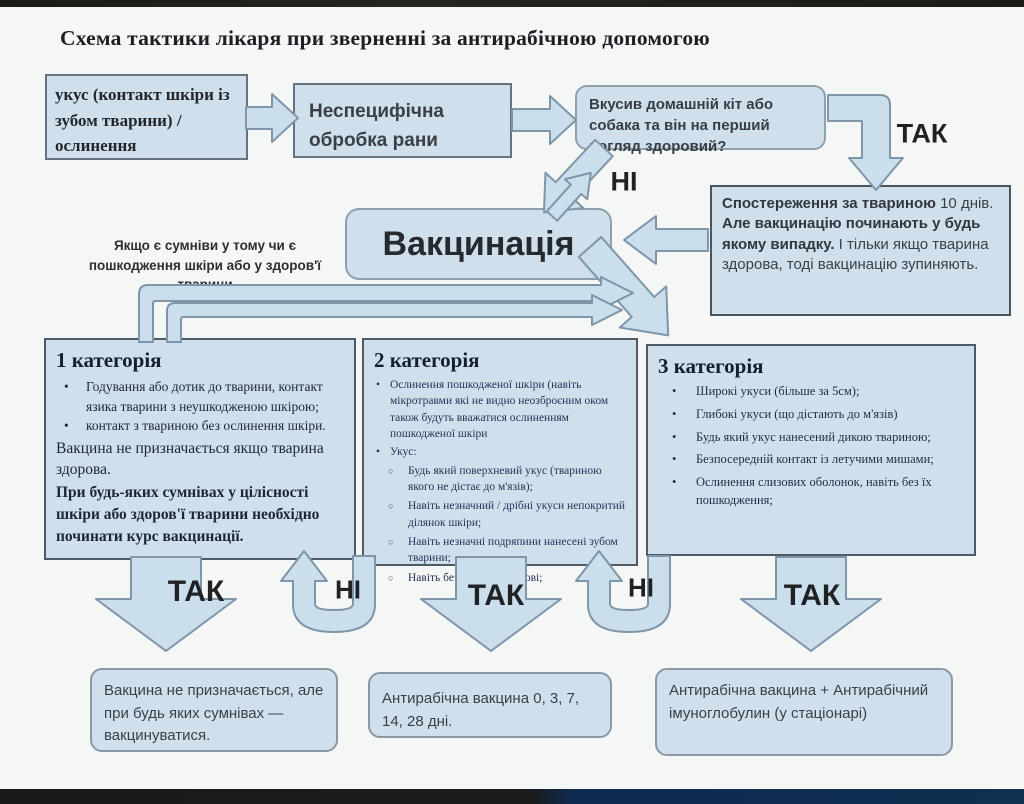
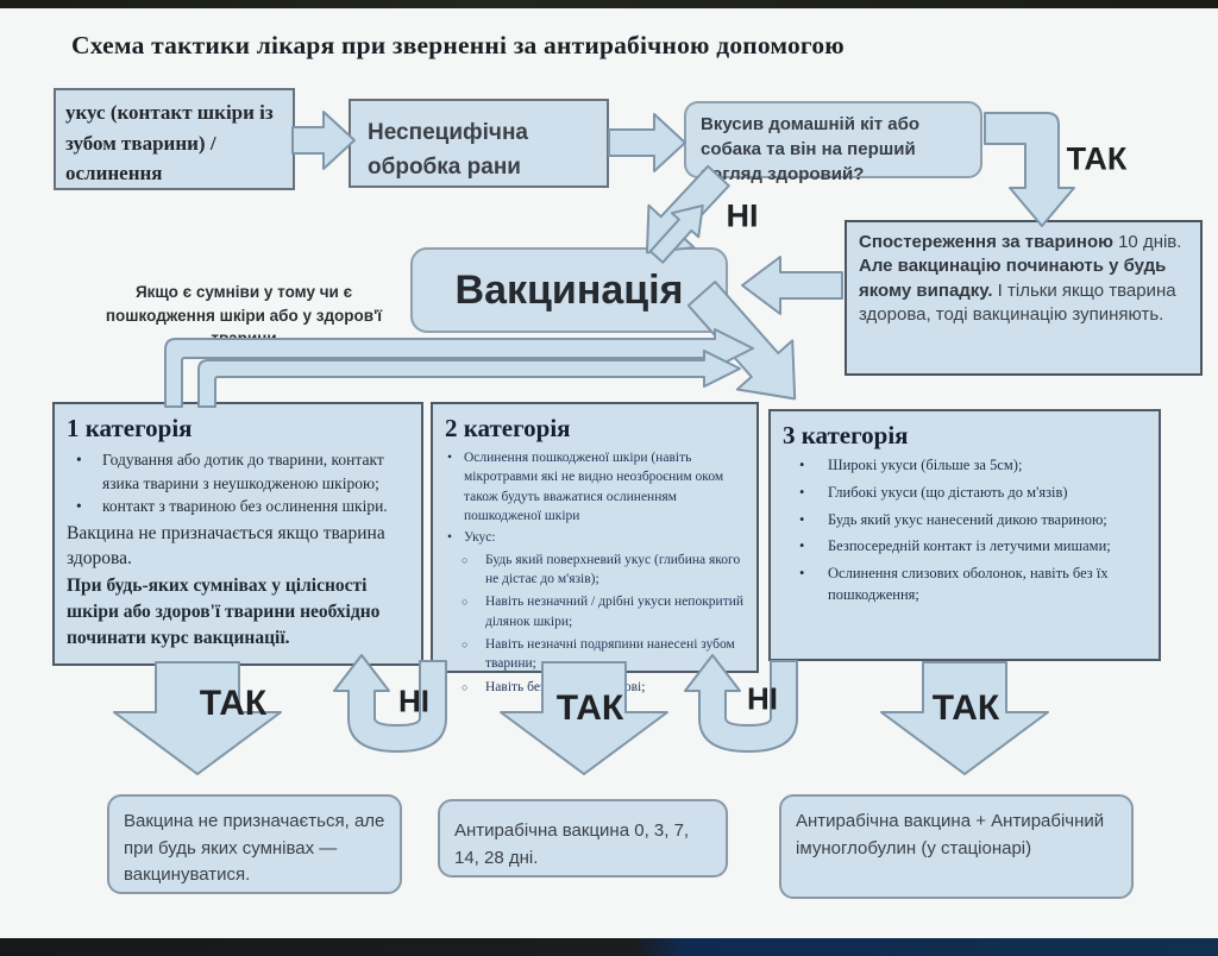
  Схема тактики лікаря при зверненні за антирабічною допомогою
  укус (контакт шкіри із зубом тварини) / ослинення
  Неспецифічна обробка рани
  Вкусив домашній кіт або собака та він на перший гляд здоровий?
  Спостереження за твариною 10 днів. Але вакцинацію починають у будь якому випадку. І тільки якщо тварина здорова, тоді вакцинацію зупиняють.
  Якщо є сумніви у тому чи є пошкодження шкіри або у здоров'ї
  Вакцинація
  1 категорія
  Годування або дотик до тварини, контакт язика тварини з неушкодженою шкірою;
  контакт з твариною без ослинення шкіри.
  Вакцина не призначається якщо тварина здорова.
  При будь-яких сумнівах у цілісності шкіри або здоров'ї тварини необхідно починати курс вакцинації.
  2 категорія
  Ослинення пошкодженої шкіри (навіть мікротравми які не видно неозброєним оком також будуть вважатися ослиненням пошкодженої шкіри
  Укус:
- Будь який поверхневий укус (твариною якого не дістає до м'язів);
+ Будь який поверхневий укус (глибина якого не дістає до м'язів);
  Навіть незначний / дрібні укуси непокритий ділянок шкіри;
  Навіть незначні подряпини нанесені зубом тварини;
  3 категорія
  Широкі укуси (більше за 5см);
  Глибокі укуси (що дістають до м'язів)
  Будь який укус нанесений дикою твариною;
  Безпосередній контакт із летучими мишами;
  Ослинення слизових оболонок, навіть без їх пошкодження;
  Вакцина не призначається, але при будь яких сумнівах — вакцинуватися.
  Антирабічна вакцина 0, 3, 7, 14, 28 дні.
  Антирабічна вакцина + Антирабічний імуноглобулин (у стаціонарі)
  ТАК
  НІ
  ТАК
  НІ
  ТАК
  НІ
  ТАК
